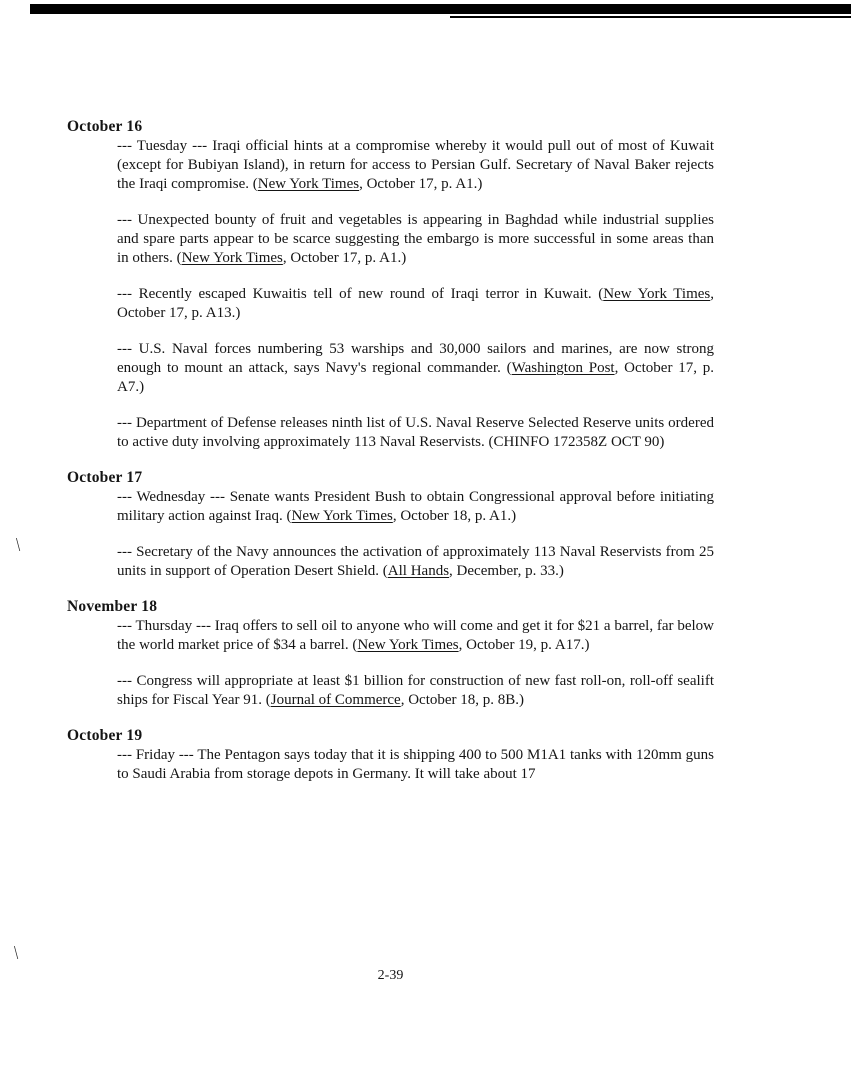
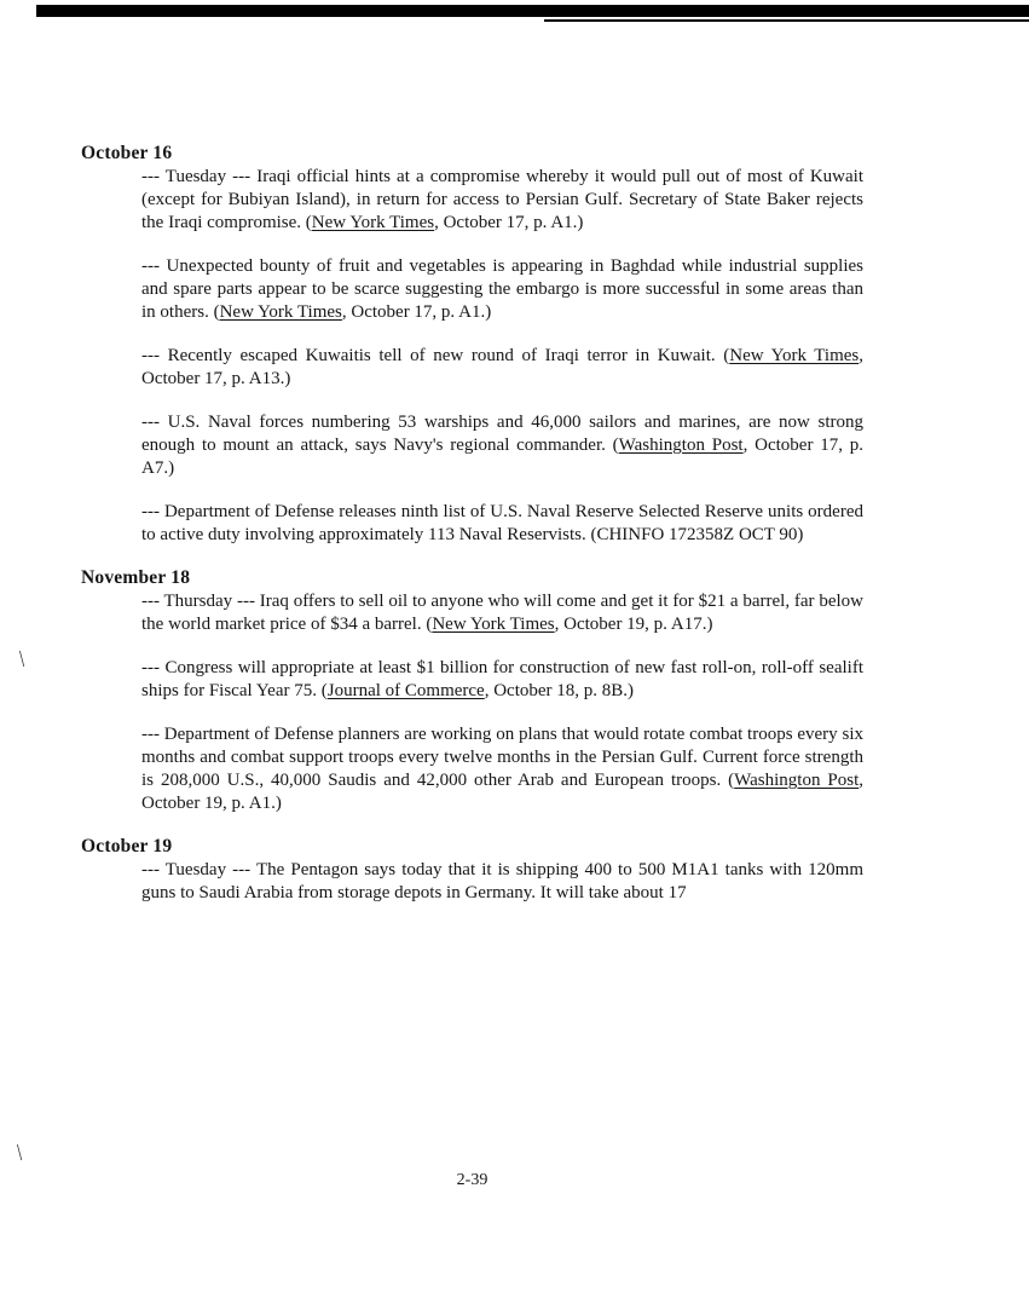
  \
  \
  October 16
- --- Tuesday --- Iraqi official hints at a compromise whereby it would pull out of most of Kuwait (except for Bubiyan Island), in return for access to Persian Gulf. Secretary of Naval Baker rejects the Iraqi compromise. (New York Times, October 17, p. A1.)
+ --- Tuesday --- Iraqi official hints at a compromise whereby it would pull out of most of Kuwait (except for Bubiyan Island), in return for access to Persian Gulf. Secretary of State Baker rejects the Iraqi compromise. (New York Times, October 17, p. A1.)
  --- Unexpected bounty of fruit and vegetables is appearing in Baghdad while industrial supplies and spare parts appear to be scarce suggesting the embargo is more successful in some areas than in others. (New York Times, October 17, p. A1.)
  --- Recently escaped Kuwaitis tell of new round of Iraqi terror in Kuwait. (New York Times, October 17, p. A13.)
- --- U.S. Naval forces numbering 53 warships and 30,000 sailors and marines, are now strong enough to mount an attack, says Navy's regional commander. (Washington Post, October 17, p. A7.)
+ --- U.S. Naval forces numbering 53 warships and 46,000 sailors and marines, are now strong enough to mount an attack, says Navy's regional commander. (Washington Post, October 17, p. A7.)
  --- Department of Defense releases ninth list of U.S. Naval Reserve Selected Reserve units ordered to active duty involving approximately 113 Naval Reservists. (CHINFO 172358Z OCT 90)
- October 17
- --- Wednesday --- Senate wants President Bush to obtain Congressional approval before initiating military action against Iraq. (New York Times, October 18, p. A1.)
- --- Secretary of the Navy announces the activation of approximately 113 Naval Reservists from 25 units in support of Operation Desert Shield. (All Hands, December, p. 33.)
  November 18
  --- Thursday --- Iraq offers to sell oil to anyone who will come and get it for $21 a barrel, far below the world market price of $34 a barrel. (New York Times, October 19, p. A17.)
- --- Congress will appropriate at least $1 billion for construction of new fast roll-on, roll-off sealift ships for Fiscal Year 91. (Journal of Commerce, October 18, p. 8B.)
+ --- Congress will appropriate at least $1 billion for construction of new fast roll-on, roll-off sealift ships for Fiscal Year 75. (Journal of Commerce, October 18, p. 8B.)
+ --- Department of Defense planners are working on plans that would rotate combat troops every six months and combat support troops every twelve months in the Persian Gulf. Current force strength is 208,000 U.S., 40,000 Saudis and 42,000 other Arab and European troops. (Washington Post, October 19, p. A1.)
  October 19
- --- Friday --- The Pentagon says today that it is shipping 400 to 500 M1A1 tanks with 120mm guns to Saudi Arabia from storage depots in Germany. It will take about 17
+ --- Tuesday --- The Pentagon says today that it is shipping 400 to 500 M1A1 tanks with 120mm guns to Saudi Arabia from storage depots in Germany. It will take about 17
  2-39
